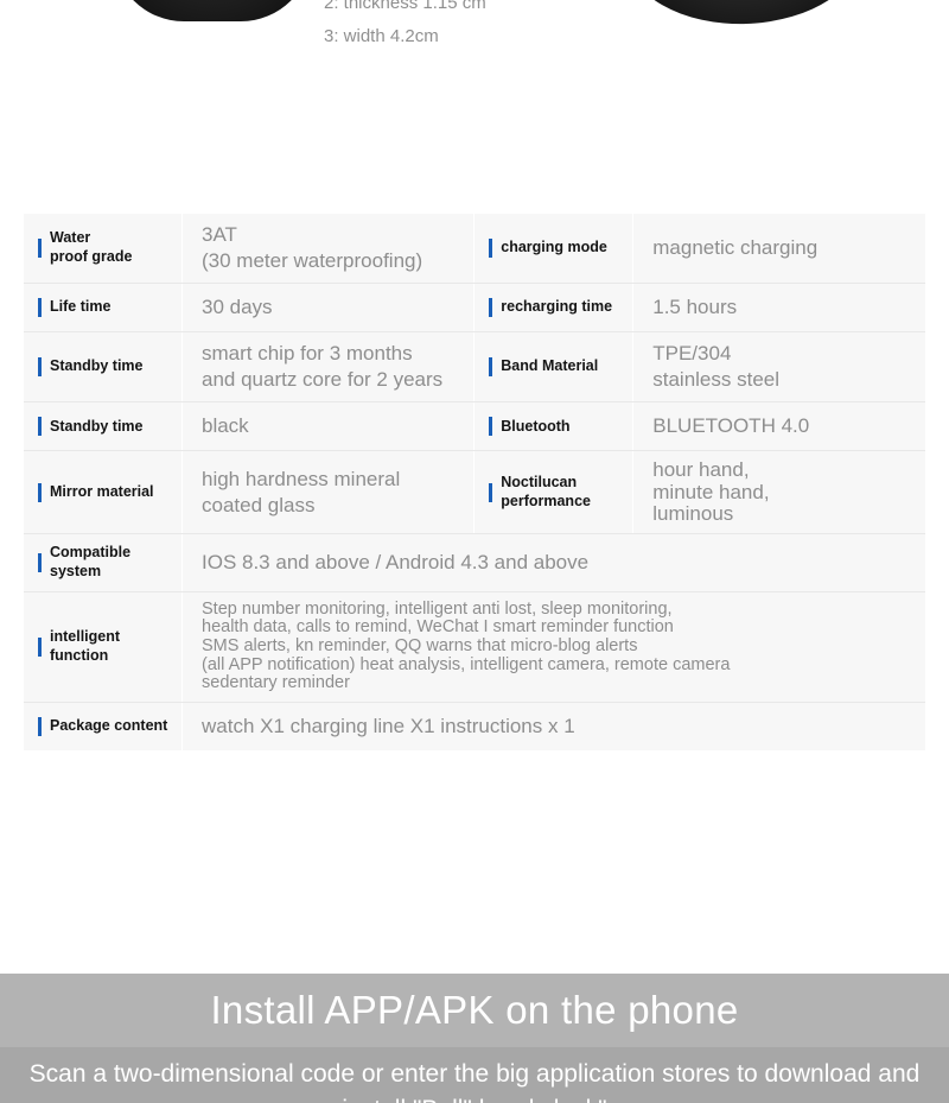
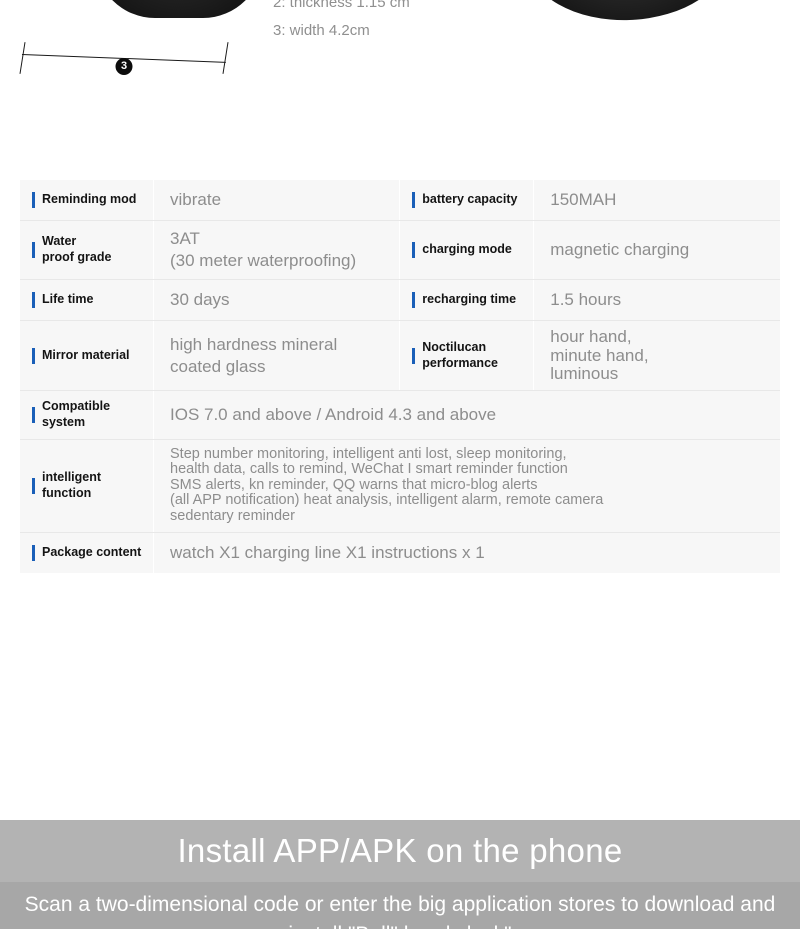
  2: thickness 1.15 cm
  3: width 4.2cm
+ 3
+ Reminding mod	vibrate	battery capacity	150MAH
  Water proof grade	3AT (30 meter waterproofing)	charging mode	magnetic charging
  Life time	30 days	recharging time	1.5 hours
- Standby time	smart chip for 3 months and quartz core for 2 years	Band Material	TPE/304 stainless steel
- Standby time	black	Bluetooth	BLUETOOTH 4.0
  Mirror material	high hardness mineral coated glass	Noctilucan performance	hour hand, minute hand, luminous
- Compatible system	IOS 8.3 and above / Android 4.3 and above
+ Compatible system	IOS 7.0 and above / Android 4.3 and above
- intelligent function	Step number monitoring, intelligent anti lost, sleep monitoring, health data, calls to remind, WeChat I smart reminder function SMS alerts, kn reminder, QQ warns that micro-blog alerts (all APP notification) heat analysis, intelligent camera, remote camera sedentary reminder
+ intelligent function	Step number monitoring, intelligent anti lost, sleep monitoring, health data, calls to remind, WeChat I smart reminder function SMS alerts, kn reminder, QQ warns that micro-blog alerts (all APP notification) heat analysis, intelligent alarm, remote camera sedentary reminder
  Package content	watch X1 charging line X1 instructions x 1
  Install APP/APK on the phone
  Scan a two-dimensional code or enter the big application stores to download and
